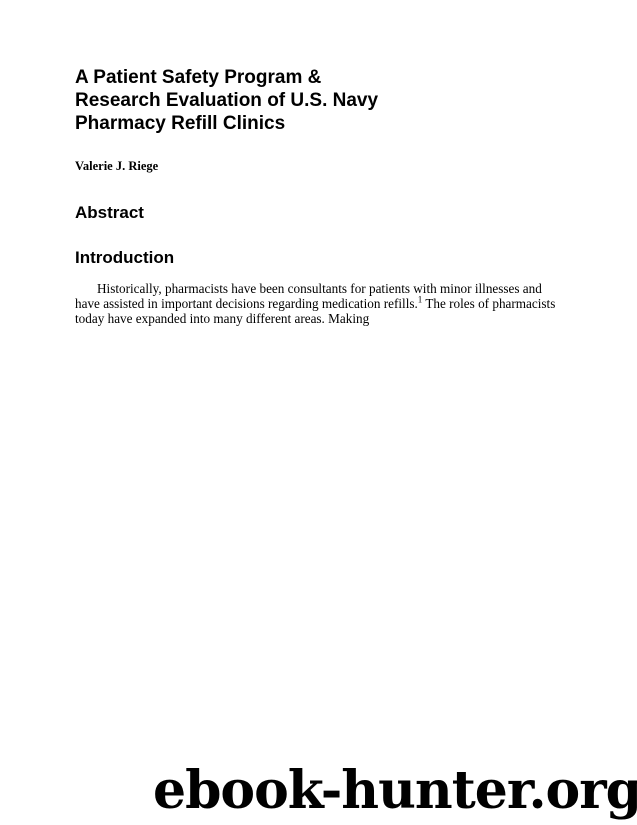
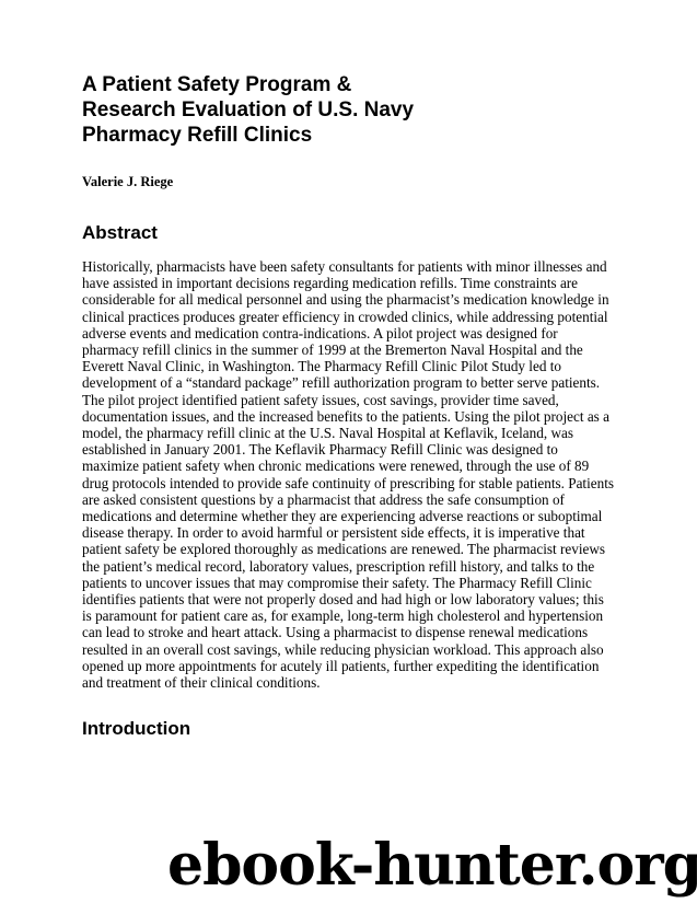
  A Patient Safety Program &
  Research Evaluation of U.S. Navy
  Pharmacy Refill Clinics
  Valerie J. Riege
  Abstract
+ Historically, pharmacists have been safety consultants for patients with minor illnesses and have assisted in important decisions regarding medication refills. Time constraints are considerable for all medical personnel and using the pharmacist’s medication knowledge in clinical practices produces greater efficiency in crowded clinics, while addressing potential adverse events and medication contra-indications. A pilot project was designed for pharmacy refill clinics in the summer of 1999 at the Bremerton Naval Hospital and the Everett Naval Clinic, in Washington. The Pharmacy Refill Clinic Pilot Study led to development of a “standard package” refill authorization program to better serve patients. The pilot project identified patient safety issues, cost savings, provider time saved, documentation issues, and the increased benefits to the patients. Using the pilot project as a model, the pharmacy refill clinic at the U.S. Naval Hospital at Keflavik, Iceland, was established in January 2001. The Keflavik Pharmacy Refill Clinic was designed to maximize patient safety when chronic medications were renewed, through the use of 89 drug protocols intended to provide safe continuity of prescribing for stable patients. Patients are asked consistent questions by a pharmacist that address the safe consumption of medications and determine whether they are experiencing adverse reactions or suboptimal disease therapy. In order to avoid harmful or persistent side effects, it is imperative that patient safety be explored thoroughly as medications are renewed. The pharmacist reviews the patient’s medical record, laboratory values, prescription refill history, and talks to the patients to uncover issues that may compromise their safety. The Pharmacy Refill Clinic identifies patients that were not properly dosed and had high or low laboratory values; this is paramount for patient care as, for example, long-term high cholesterol and hypertension can lead to stroke and heart attack. Using a pharmacist to dispense renewal medications resulted in an overall cost savings, while reducing physician workload. This approach also opened up more appointments for acutely ill patients, further expediting the identification and treatment of their clinical conditions.
  Introduction
- Historically, pharmacists have been consultants for patients with minor illnesses and have assisted in important decisions regarding medication refills.1 The roles of pharmacists today have expanded into many different areas. Making
  ebook-hunter.org
